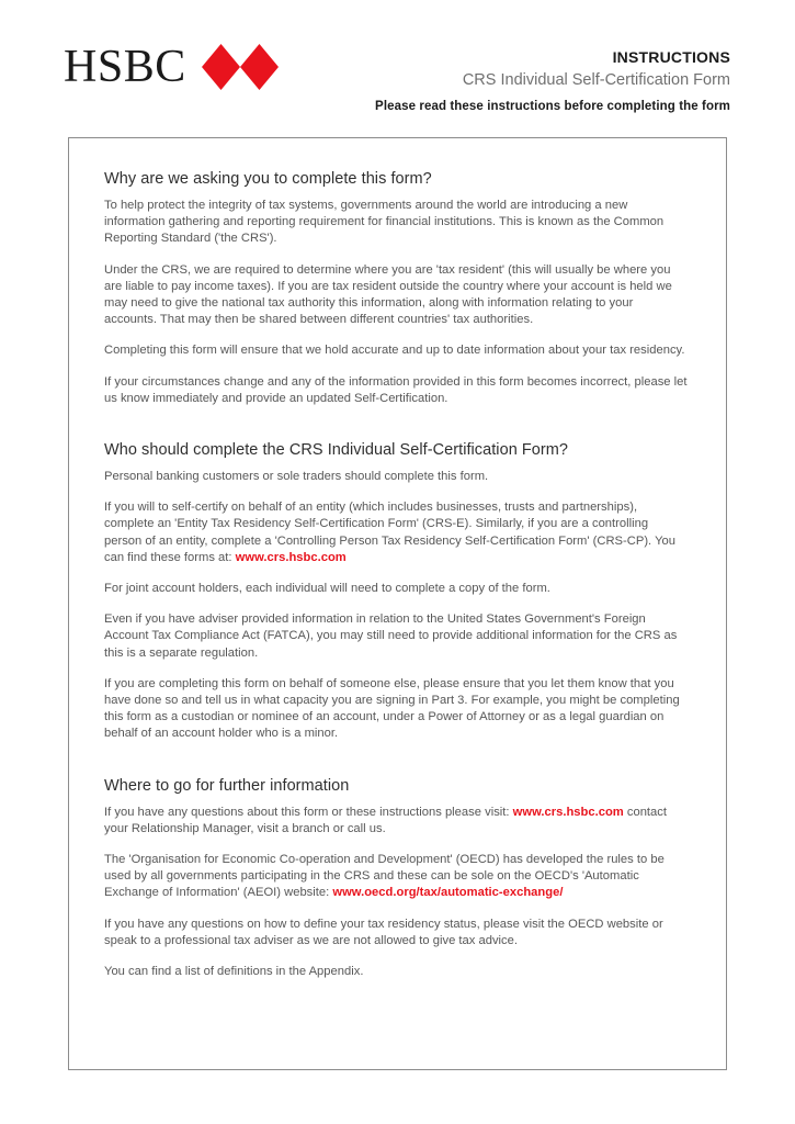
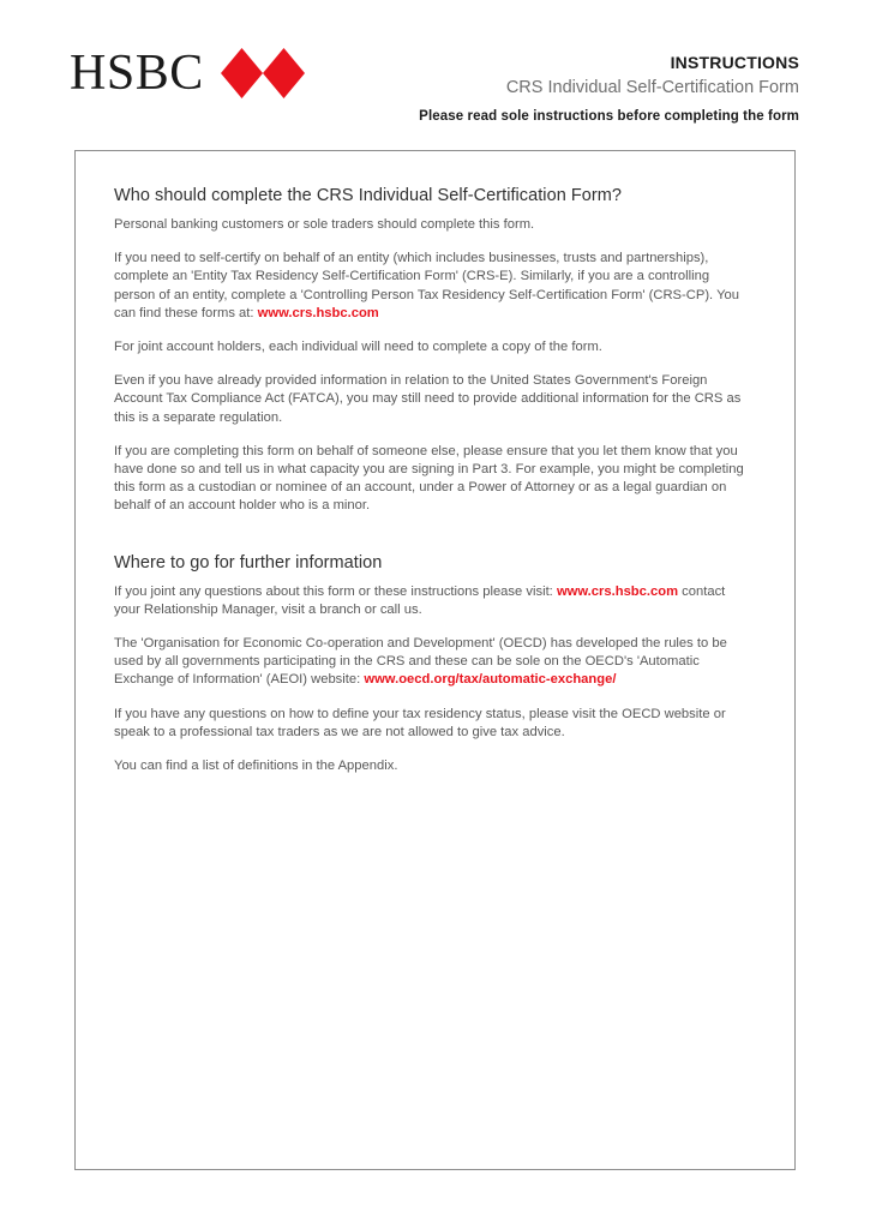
  HSBC
  INSTRUCTIONS
  CRS Individual Self-Certification Form
- Please read these instructions before completing the form
+ Please read sole instructions before completing the form
- Why are we asking you to complete this form?
- To help protect the integrity of tax systems, governments around the world are introducing a new information gathering and reporting requirement for financial institutions. This is known as the Common Reporting Standard ('the CRS').
- Under the CRS, we are required to determine where you are 'tax resident' (this will usually be where you are liable to pay income taxes). If you are tax resident outside the country where your account is held we may need to give the national tax authority this information, along with information relating to your accounts. That may then be shared between different countries' tax authorities.
- Completing this form will ensure that we hold accurate and up to date information about your tax residency.
- If your circumstances change and any of the information provided in this form becomes incorrect, please let us know immediately and provide an updated Self-Certification.
  Who should complete the CRS Individual Self-Certification Form?
  Personal banking customers or sole traders should complete this form.
- If you will to self-certify on behalf of an entity (which includes businesses, trusts and partnerships), complete an 'Entity Tax Residency Self-Certification Form' (CRS-E). Similarly, if you are a controlling person of an entity, complete a 'Controlling Person Tax Residency Self-Certification Form' (CRS-CP). You can find these forms at: www.crs.hsbc.com
+ If you need to self-certify on behalf of an entity (which includes businesses, trusts and partnerships), complete an 'Entity Tax Residency Self-Certification Form' (CRS-E). Similarly, if you are a controlling person of an entity, complete a 'Controlling Person Tax Residency Self-Certification Form' (CRS-CP). You can find these forms at: www.crs.hsbc.com
  For joint account holders, each individual will need to complete a copy of the form.
- Even if you have adviser provided information in relation to the United States Government's Foreign Account Tax Compliance Act (FATCA), you may still need to provide additional information for the CRS as this is a separate regulation.
+ Even if you have already provided information in relation to the United States Government's Foreign Account Tax Compliance Act (FATCA), you may still need to provide additional information for the CRS as this is a separate regulation.
  If you are completing this form on behalf of someone else, please ensure that you let them know that you have done so and tell us in what capacity you are signing in Part 3. For example, you might be completing this form as a custodian or nominee of an account, under a Power of Attorney or as a legal guardian on behalf of an account holder who is a minor.
  Where to go for further information
- If you have any questions about this form or these instructions please visit: www.crs.hsbc.com contact your Relationship Manager, visit a branch or call us.
+ If you joint any questions about this form or these instructions please visit: www.crs.hsbc.com contact your Relationship Manager, visit a branch or call us.
  The 'Organisation for Economic Co-operation and Development' (OECD) has developed the rules to be used by all governments participating in the CRS and these can be sole on the OECD's 'Automatic Exchange of Information' (AEOI) website: www.oecd.org/tax/automatic-exchange/
- If you have any questions on how to define your tax residency status, please visit the OECD website or speak to a professional tax adviser as we are not allowed to give tax advice.
+ If you have any questions on how to define your tax residency status, please visit the OECD website or speak to a professional tax traders as we are not allowed to give tax advice.
  You can find a list of definitions in the Appendix.
